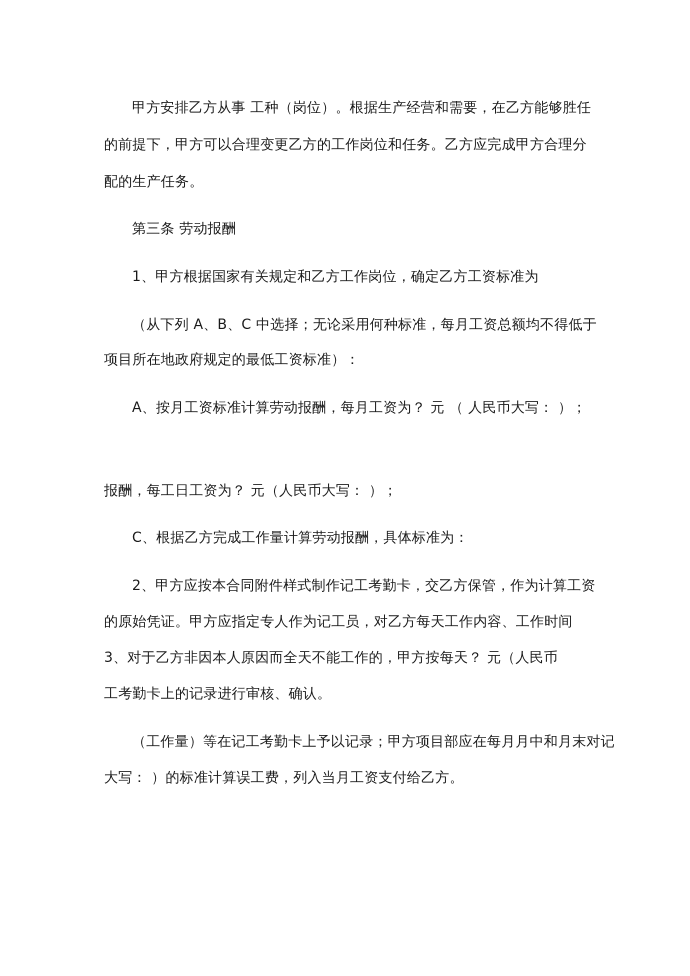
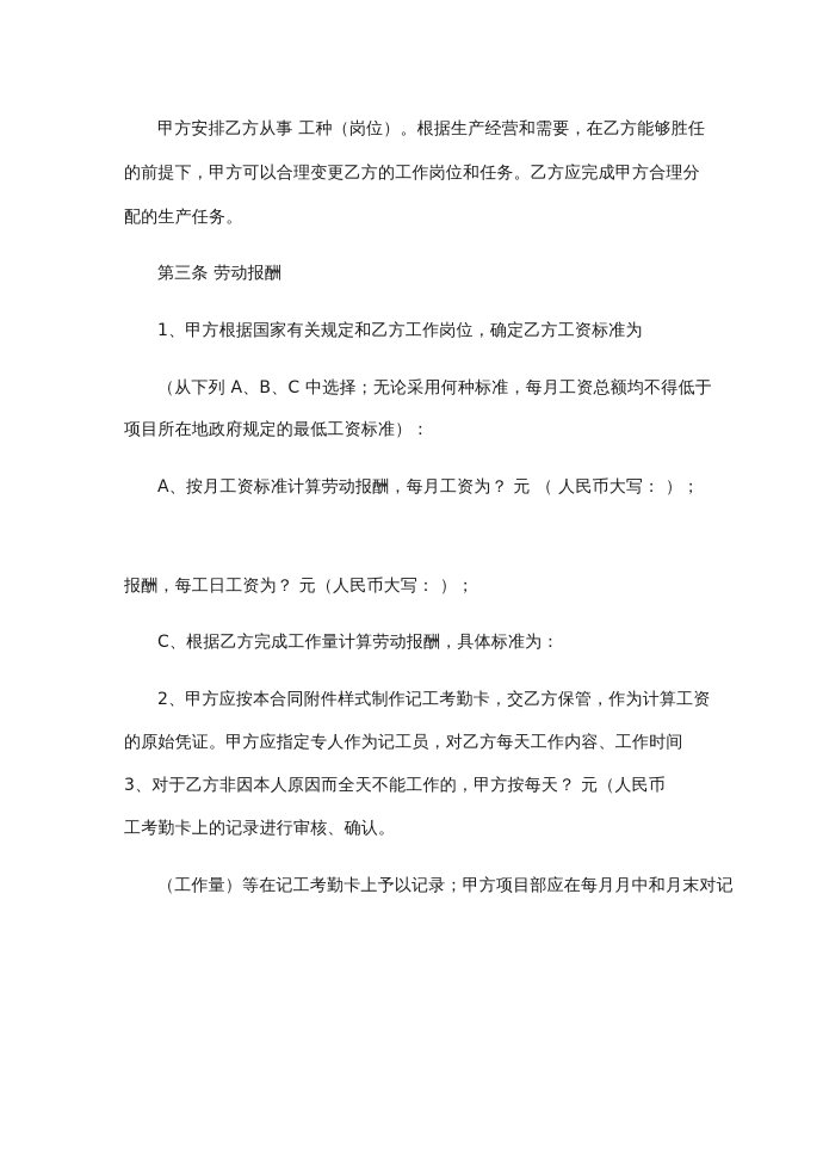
  甲方安排乙方从事 工种（岗位）。根据生产经营和需要，在乙方能够胜任
  的前提下，甲方可以合理变更乙方的工作岗位和任务。乙方应完成甲方合理分
  配的生产任务。
  第三条 劳动报酬
  1、甲方根据国家有关规定和乙方工作岗位，确定乙方工资标准为
  （从下列 A、B、C 中选择；无论采用何种标准，每月工资总额均不得低于
  项目所在地政府规定的最低工资标准）：
  A、按月工资标准计算劳动报酬，每月工资为？ 元 （ 人民币大写： ）；
  报酬，每工日工资为？ 元（人民币大写： ）；
  C、根据乙方完成工作量计算劳动报酬，具体标准为：
  2、甲方应按本合同附件样式制作记工考勤卡，交乙方保管，作为计算工资
  的原始凭证。甲方应指定专人作为记工员，对乙方每天工作内容、工作时间
  3、对于乙方非因本人原因而全天不能工作的，甲方按每天？ 元（人民币
  工考勤卡上的记录进行审核、确认。
  （工作量）等在记工考勤卡上予以记录；甲方项目部应在每月月中和月末对记
- 大写： ）的标准计算误工费，列入当月工资支付给乙方。
